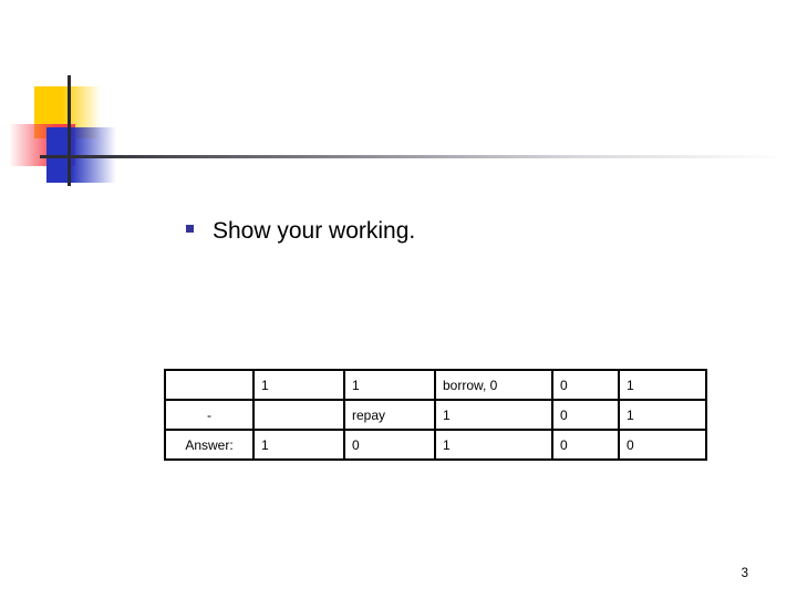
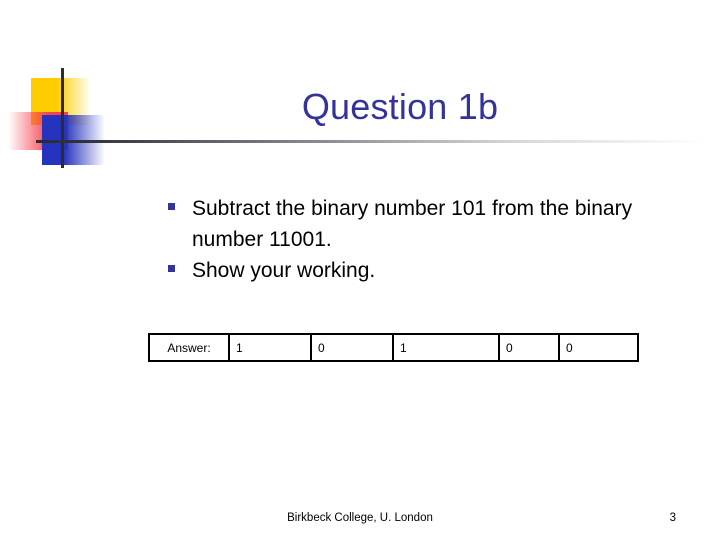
+ Question 1b
+ Subtract the binary number 101 from the binary number 11001.
  Show your working.
- 	1	1	borrow, 0	0	1
- -		repay	1	0	1
  Answer:	1	0	1	0	0
+ Birkbeck College, U. London
  3
